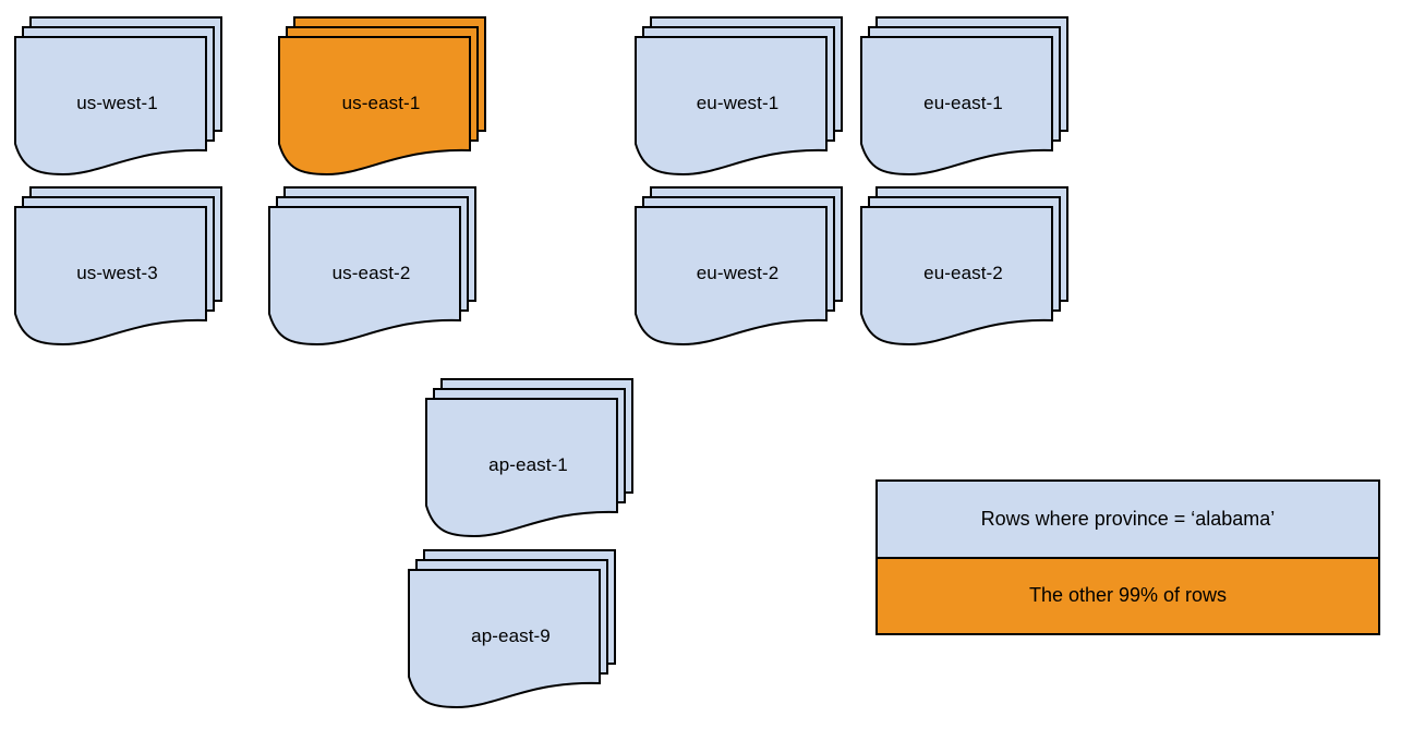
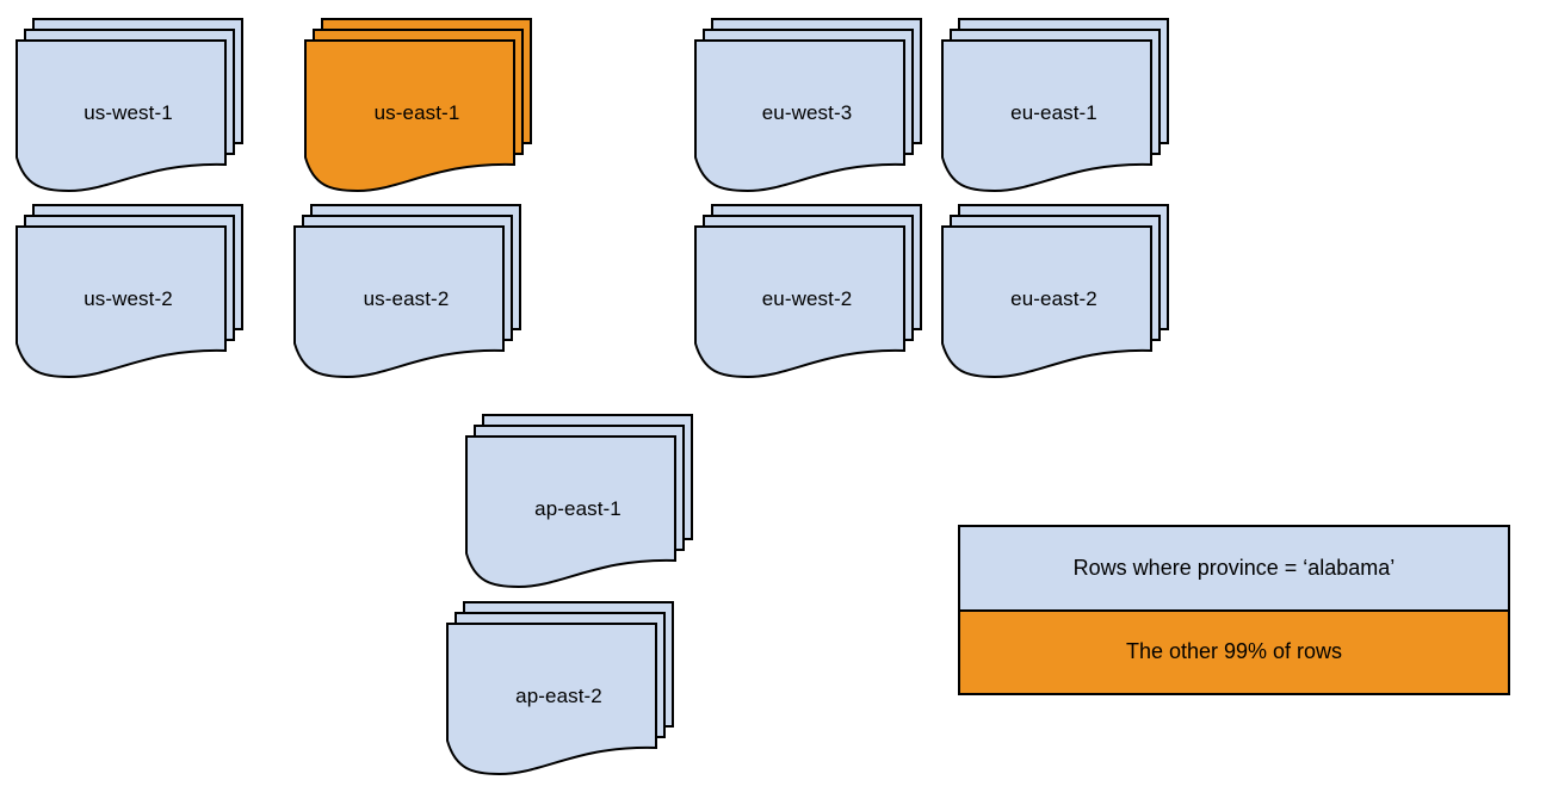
  us-west-1
  us-east-1
- eu-west-1
+ eu-west-3
  eu-east-1
- us-west-3
+ us-west-2
  us-east-2
  eu-west-2
  eu-east-2
  ap-east-1
- ap-east-9
+ ap-east-2
  Rows where province = ‘alabama’
  The other 99% of rows
